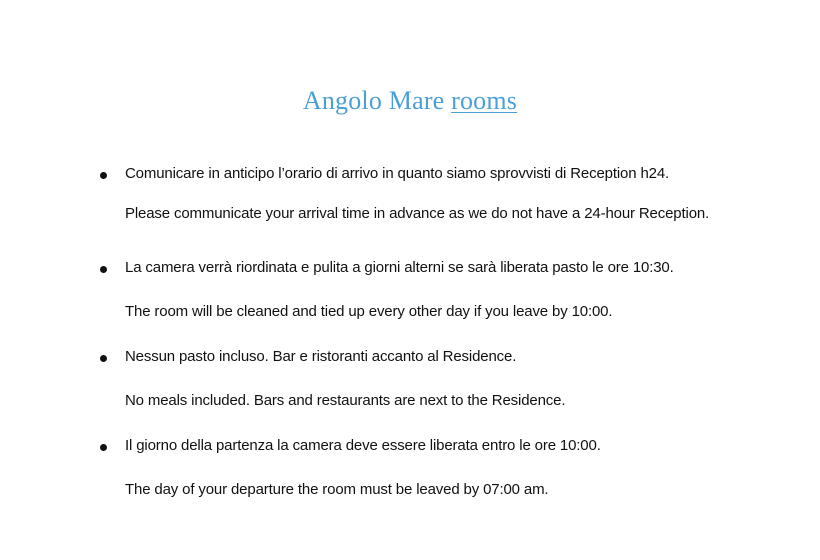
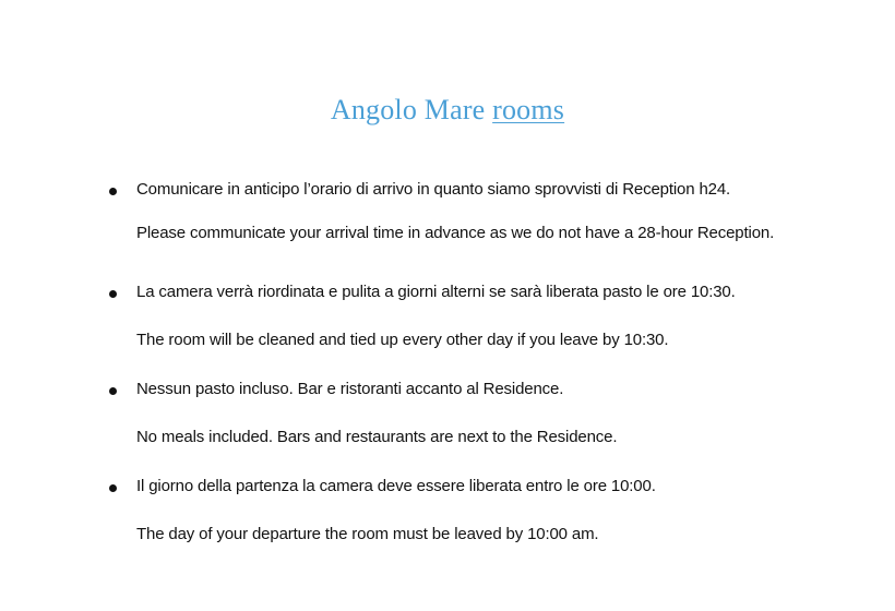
  Angolo Mare rooms
  Comunicare in anticipo l’orario di arrivo in quanto siamo sprovvisti di Reception h24.
- Please communicate your arrival time in advance as we do not have a 24-hour Reception.
+ Please communicate your arrival time in advance as we do not have a 28-hour Reception.
  La camera verrà riordinata e pulita a giorni alterni se sarà liberata pasto le ore 10:30.
- The room will be cleaned and tied up every other day if you leave by 10:00.
+ The room will be cleaned and tied up every other day if you leave by 10:30.
  Nessun pasto incluso. Bar e ristoranti accanto al Residence.
  No meals included. Bars and restaurants are next to the Residence.
  Il giorno della partenza la camera deve essere liberata entro le ore 10:00.
- The day of your departure the room must be leaved by 07:00 am.
+ The day of your departure the room must be leaved by 10:00 am.
